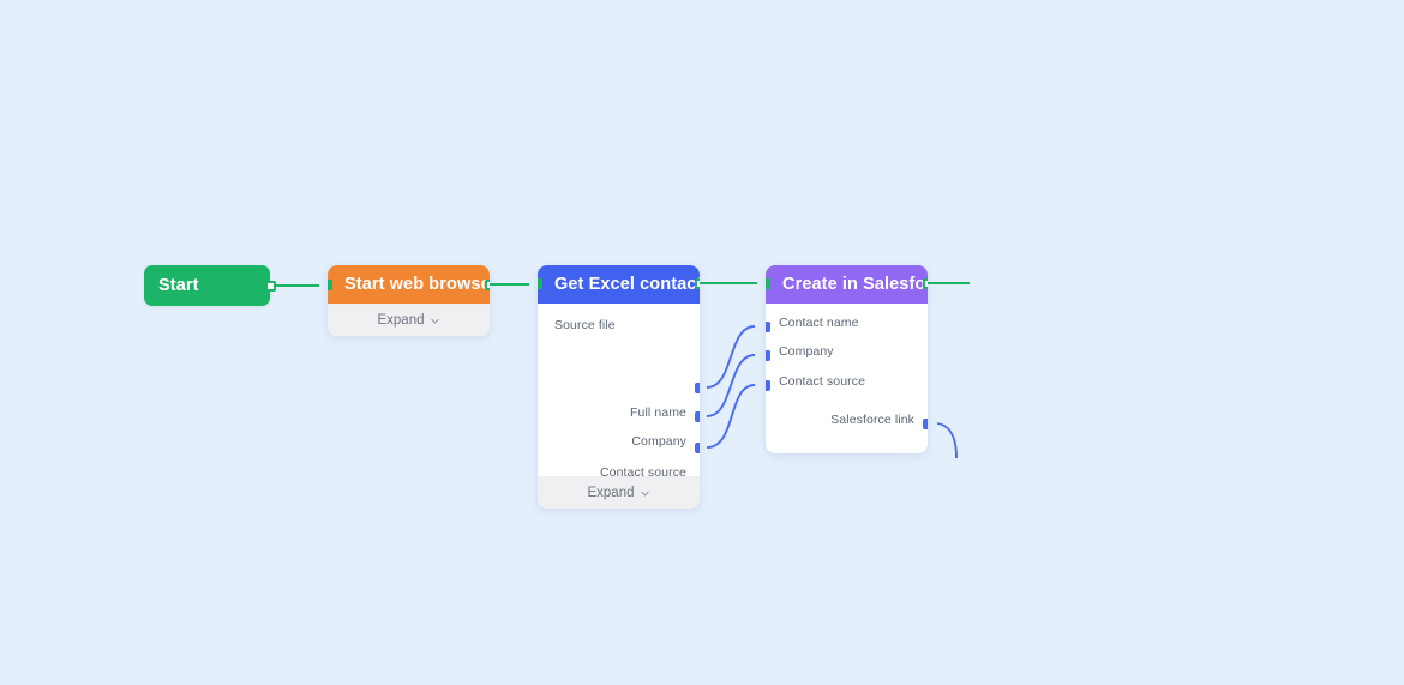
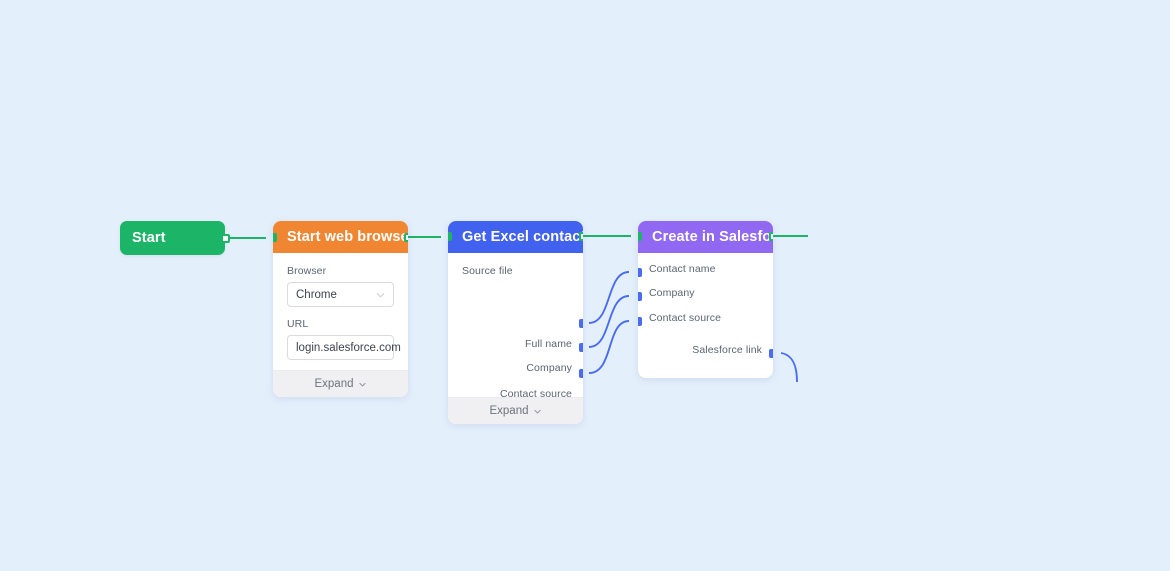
  Start
  Start web brows
+ Browser
+ Chrome
+ URL
+ login.salesforce.com
  Expand
  Get Excel contac
  Source file
  Full name
  Company
  Contact source
  Expand
  Create in Salesfo
  Contact name
  Company
  Contact source
  Salesforce link
